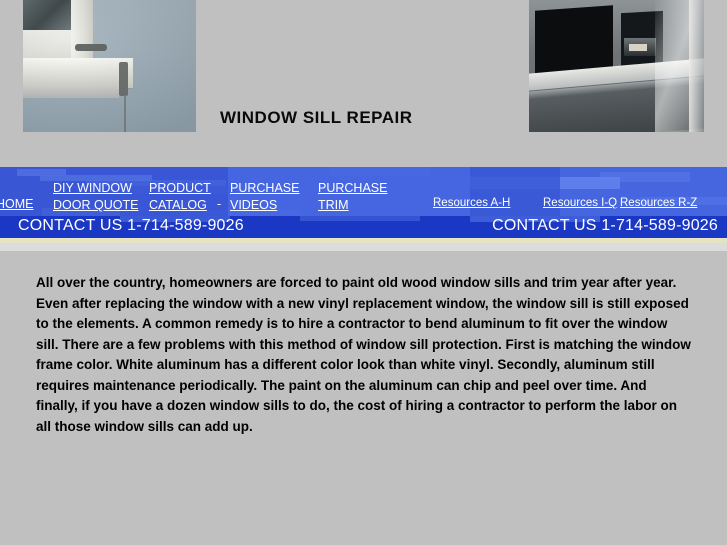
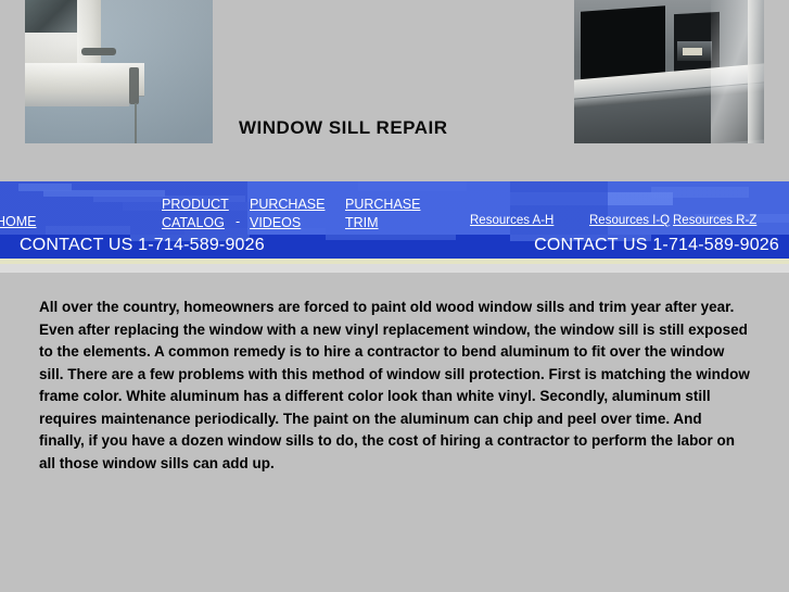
  WINDOW SILL REPAIR
  HOME
- DIY WINDOW
- DOOR QUOTE
  PRODUCT
  CATALOG
  -
  PURCHASE
  VIDEOS
  PURCHASE
  TRIM
  Resources A-H
  Resources I-Q
  Resources R-Z
  CONTACT US 1-714-589-9026
  CONTACT US 1-714-589-9026
  All over the country, homeowners are forced to paint old wood window sills and trim year after year. Even after replacing the window with a new vinyl replacement window, the window sill is still exposed to the elements. A common remedy is to hire a contractor to bend aluminum to fit over the window sill. There are a few problems with this method of window sill protection. First is matching the window frame color. White aluminum has a different color look than white vinyl. Secondly, aluminum still requires maintenance periodically. The paint on the aluminum can chip and peel over time. And finally, if you have a dozen window sills to do, the cost of hiring a contractor to perform the labor on all those window sills can add up.
